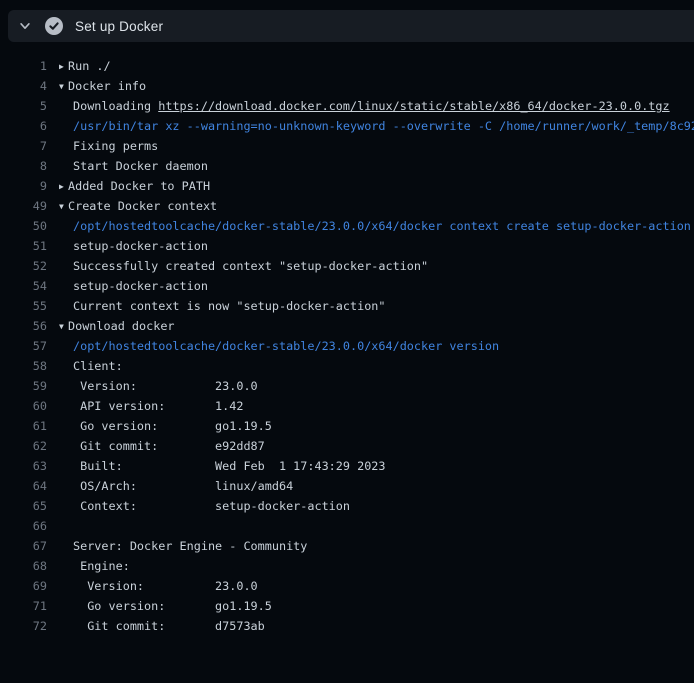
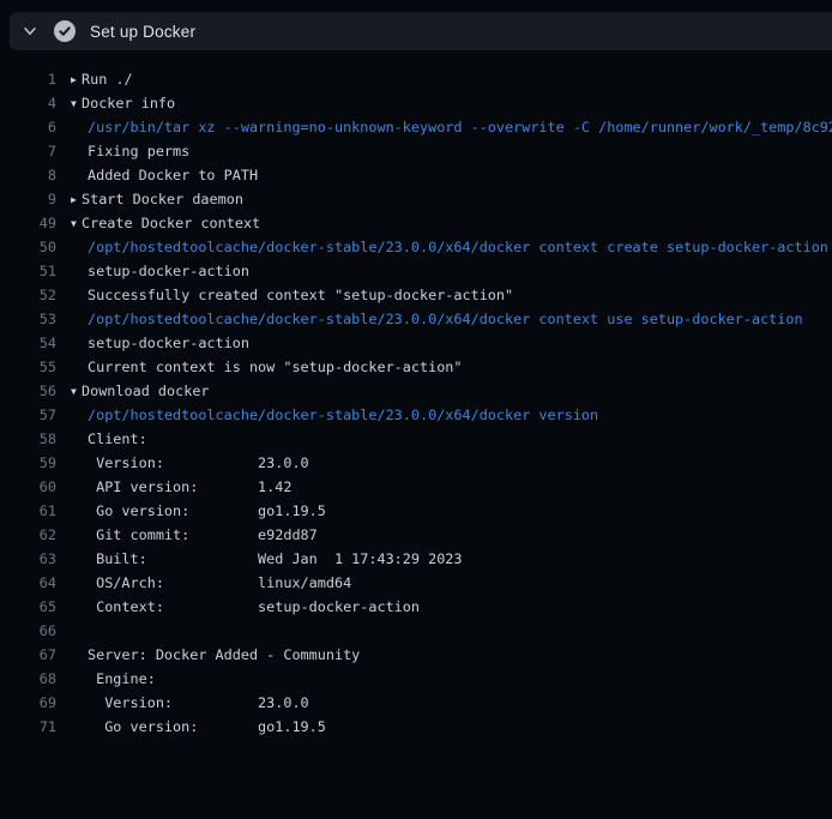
  Set up Docker
  1
  ▶ Run ./
  4
  ▼ Docker info
- 5
- Downloading https://download.docker.com/linux/static/stable/x86_64/docker-23.0.0.tgz
  6
  /usr/bin/tar xz --warning=no-unknown-keyword --overwrite -C /home/runner/work/_temp/8c9
  7
  Fixing perms
  8
- Start Docker daemon
+ Added Docker to PATH
  9
- ▶ Added Docker to PATH
+ ▶ Start Docker daemon
  49
  ▼ Create Docker context
  50
  /opt/hostedtoolcache/docker-stable/23.0.0/x64/docker context create setup-docker-action
  51
  setup-docker-action
  52
  Successfully created context "setup-docker-action"
+ 53
+ /opt/hostedtoolcache/docker-stable/23.0.0/x64/docker context use setup-docker-action
  54
  setup-docker-action
  55
  Current context is now "setup-docker-action"
  56
  ▼ Download docker
  57
  /opt/hostedtoolcache/docker-stable/23.0.0/x64/docker version
  58
  Client:
  59
  Version: 23.0.0
  60
  API version: 1.42
  61
  Go version: go1.19.5
  62
  Git commit: e92dd87
  63
- Built: Wed Feb 1 17:43:29 2023
+ Built: Wed Jan 1 17:43:29 2023
  64
  OS/Arch: linux/amd64
  65
  Context: setup-docker-action
  66
  67
- Server: Docker Engine - Community
+ Server: Docker Added - Community
  68
  Engine:
  69
  Version: 23.0.0
  71
  Go version: go1.19.5
- 72
- Git commit: d7573ab
